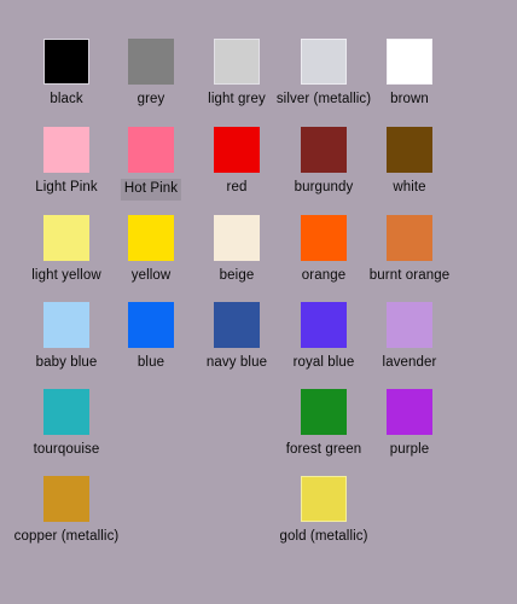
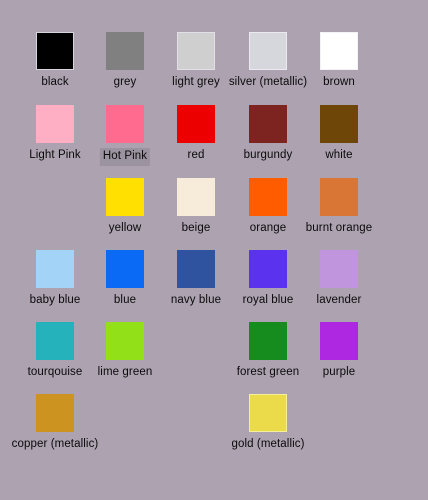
  black
  grey
  light grey
  silver (metallic)
  brown
  Light Pink
  Hot Pink
  red
  burgundy
  white
- light yellow
  yellow
  beige
  orange
  burnt orange
  baby blue
  blue
  navy blue
  royal blue
  lavender
  tourqouise
+ lime green
  forest green
  purple
  copper (metallic)
  gold (metallic)
